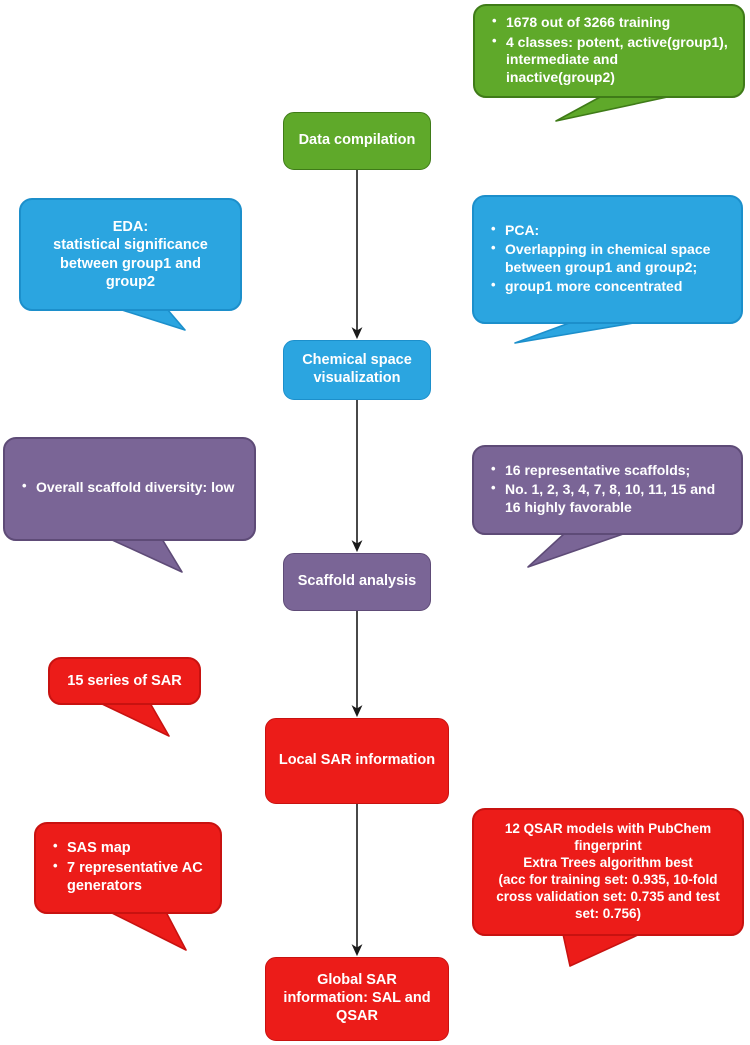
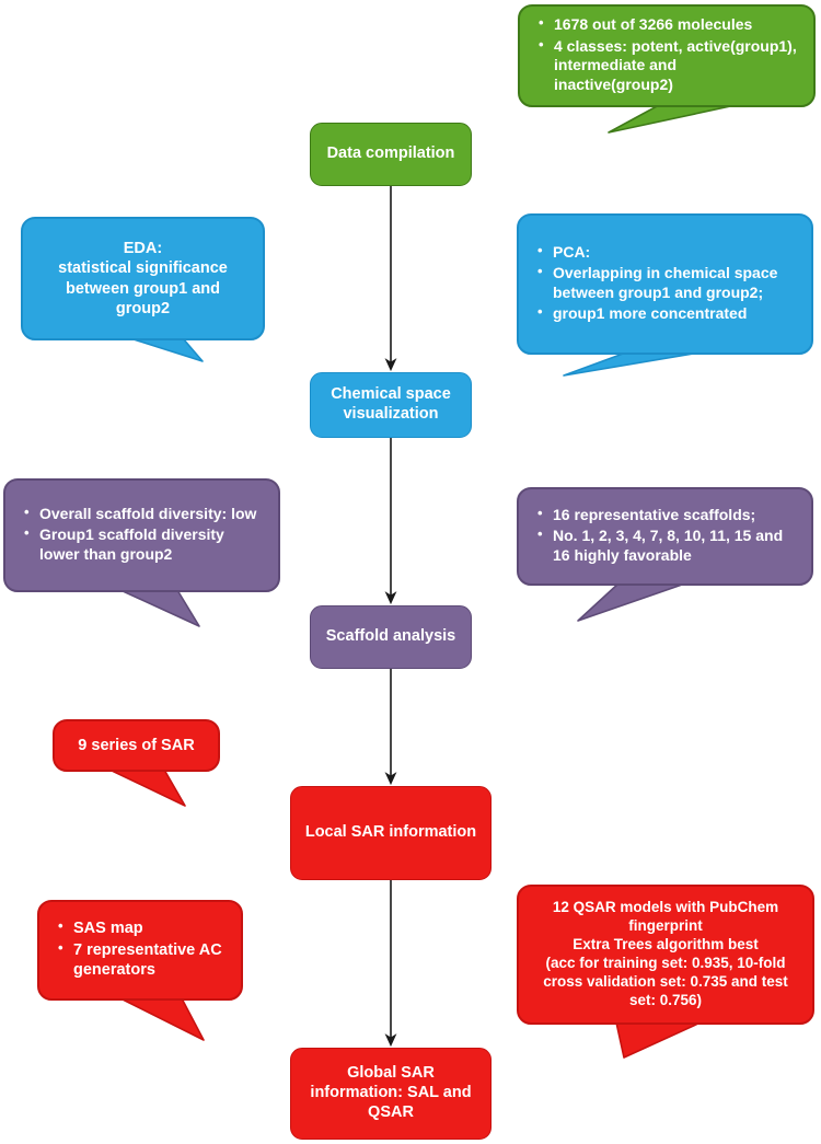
  Data compilation
  Chemical space
  visualization
  Scaffold analysis
  Local SAR information
  Global SAR
  information: SAL and
  QSAR
- 1678 out of 3266 training
+ 1678 out of 3266 molecules
  4 classes: potent, active(group1), intermediate and inactive(group2)
  EDA:
  statistical significance
  between group1 and
  group2
  PCA:
  Overlapping in chemical space between group1 and group2;
  group1 more concentrated
  Overall scaffold diversity: low
+ Group1 scaffold diversity lower than group2
  16 representative scaffolds;
  No. 1, 2, 3, 4, 7, 8, 10, 11, 15 and 16 highly favorable
- 15 series of SAR
+ 9 series of SAR
  SAS map
  7 representative AC generators
  12 QSAR models with PubChem
  fingerprint
  Extra Trees algorithm best
  (acc for training set: 0.935, 10-fold
  cross validation set: 0.735 and test
  set: 0.756)
